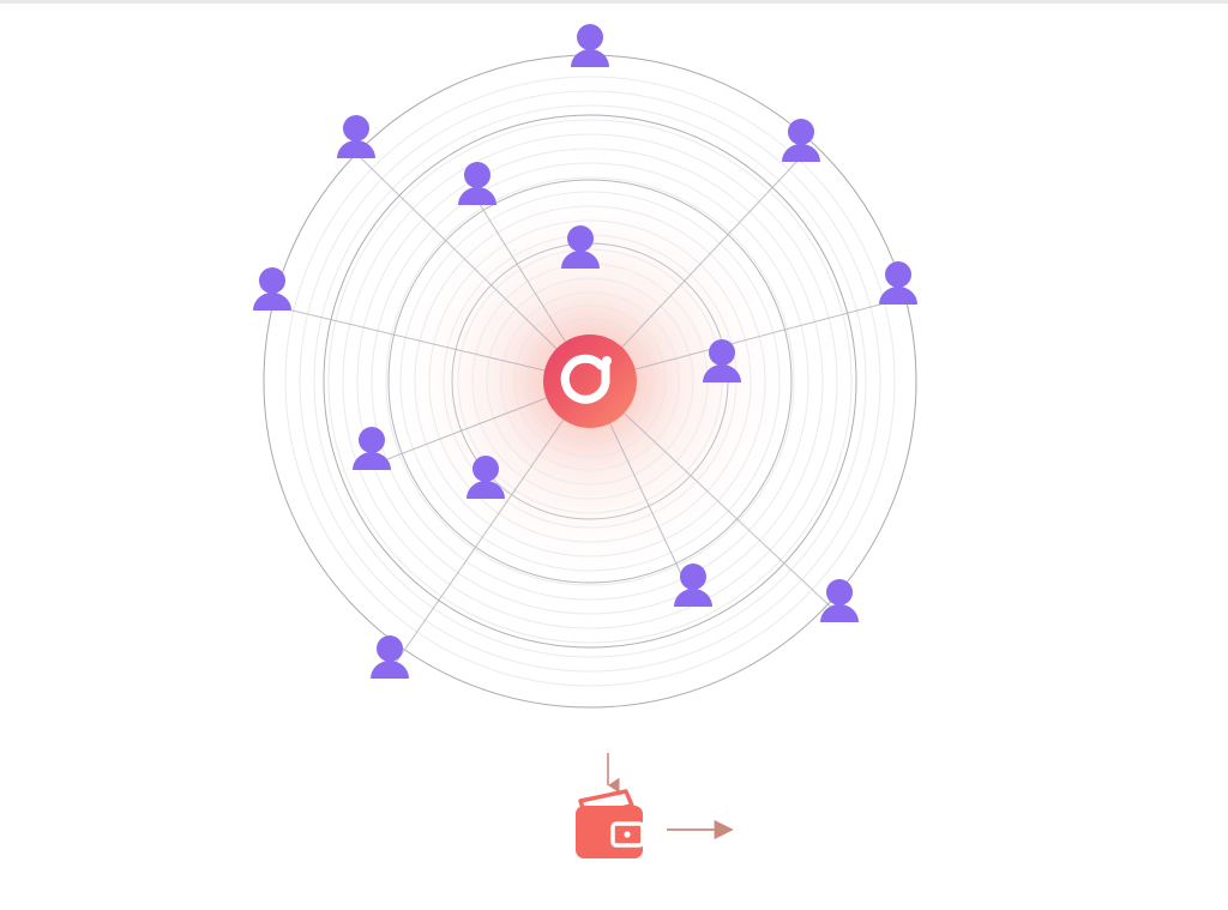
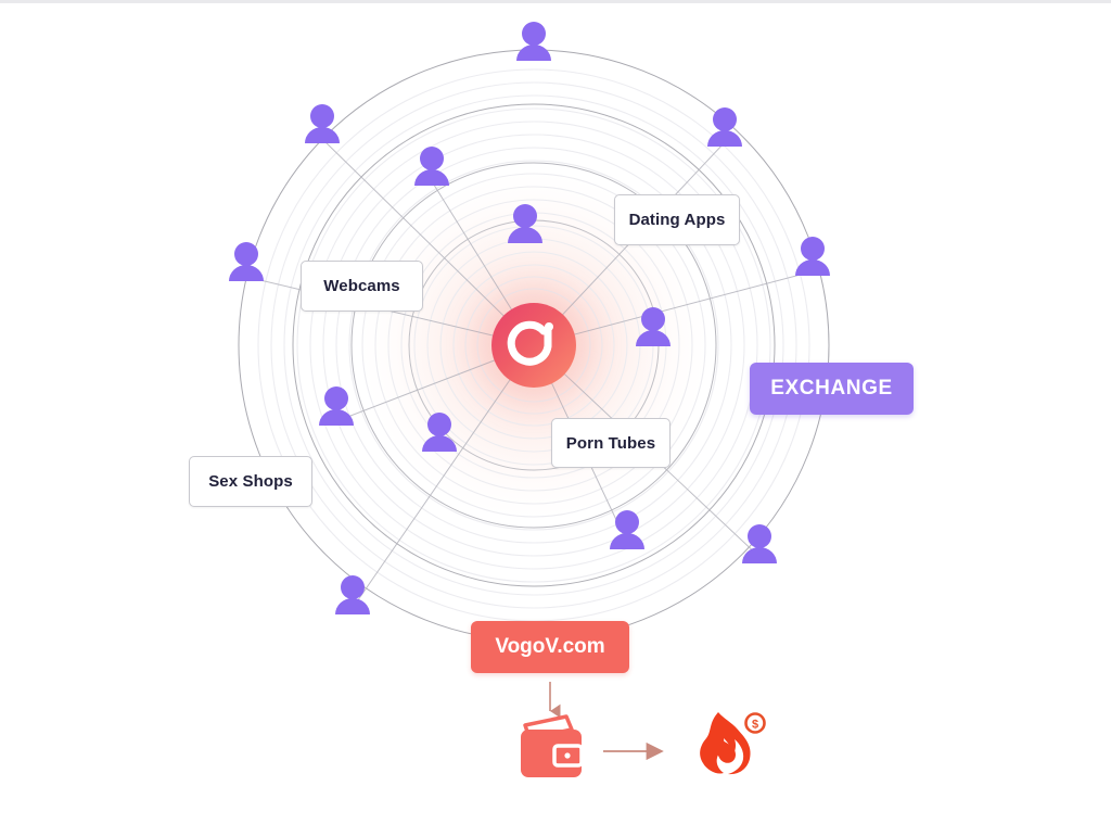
+ $
+ Webcams
+ Dating Apps
+ Porn Tubes
+ Sex Shops
+ EXCHANGE
+ VogoV.com
